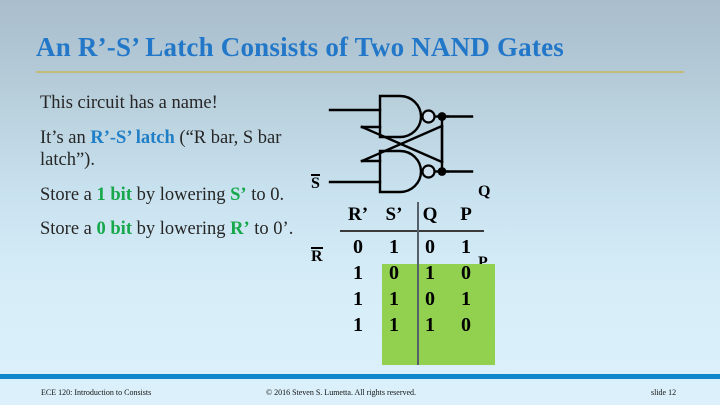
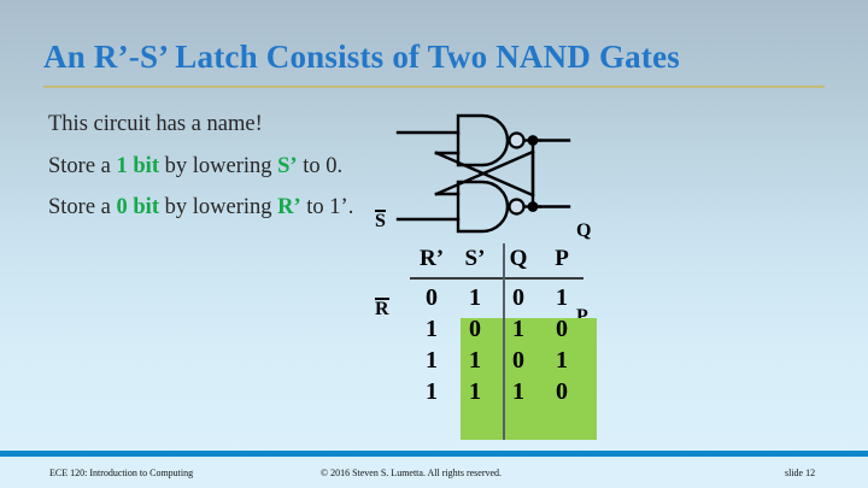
  An R’-S’ Latch Consists of Two NAND Gates
  This circuit has a name!
- It’s an R’-S’ latch (“R bar, S bar latch”).
  Store a 1 bit by lowering S’ to 0.
- Store a 0 bit by lowering R’ to 0’.
+ Store a 0 bit by lowering R’ to 1’.
  S
  R
  Q
  P
  R’	S’	Q	P
  0	1	0	1
  1	0	1	0
  1	1	0	1
  1	1	1	0
- ECE 120: Introduction to Consists
+ ECE 120: Introduction to Computing
  © 2016 Steven S. Lumetta. All rights reserved.
  slide 12
